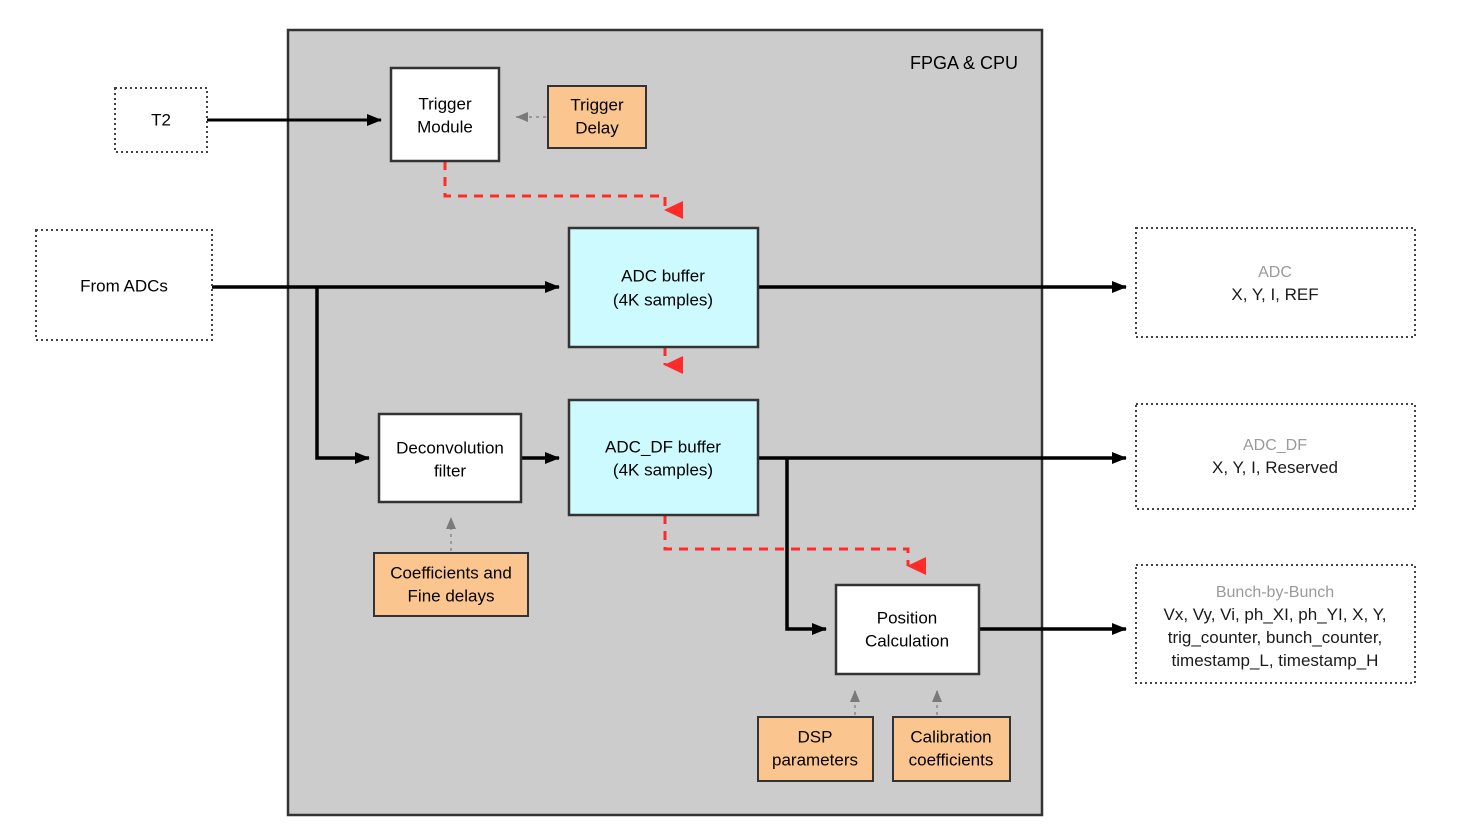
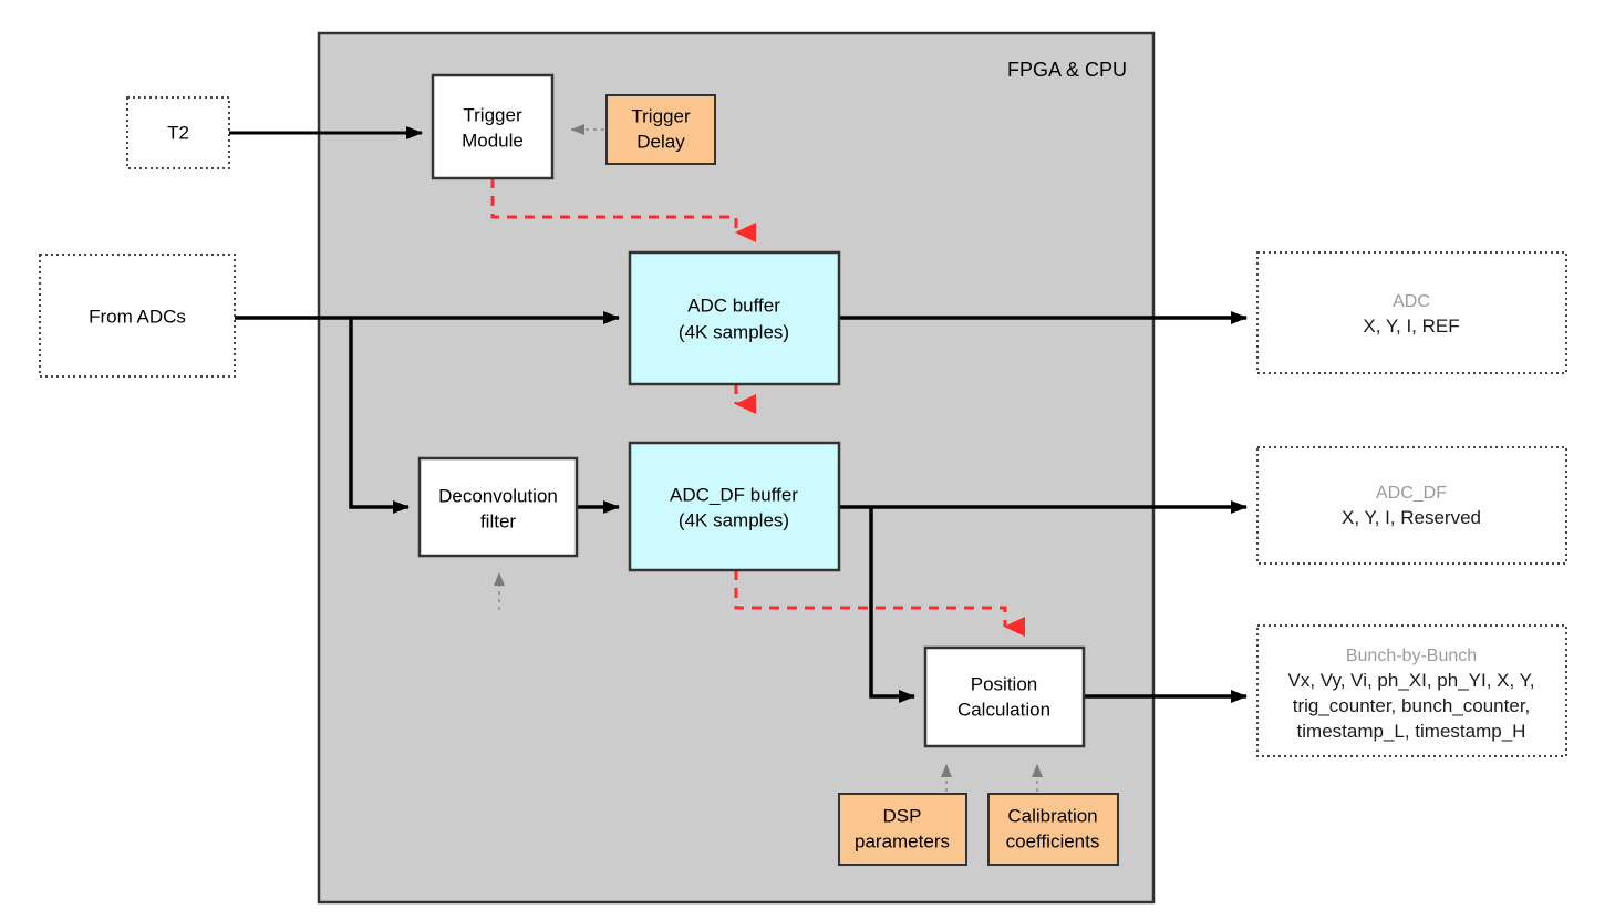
  FPGA & CPU
  T2
  From ADCs
  Trigger
  Module
  Trigger
  Delay
  ADC buffer
  (4K samples)
  Deconvolution
  filter
  ADC_DF buffer
  (4K samples)
- Coefficients and
- Fine delays
  Position
  Calculation
  DSP
  parameters
  Calibration
  coefficients
  ADC
  X, Y, I, REF
  ADC_DF
  X, Y, I, Reserved
  Bunch-by-Bunch
  Vx, Vy, Vi, ph_XI, ph_YI, X, Y,
  trig_counter, bunch_counter,
  timestamp_L, timestamp_H
